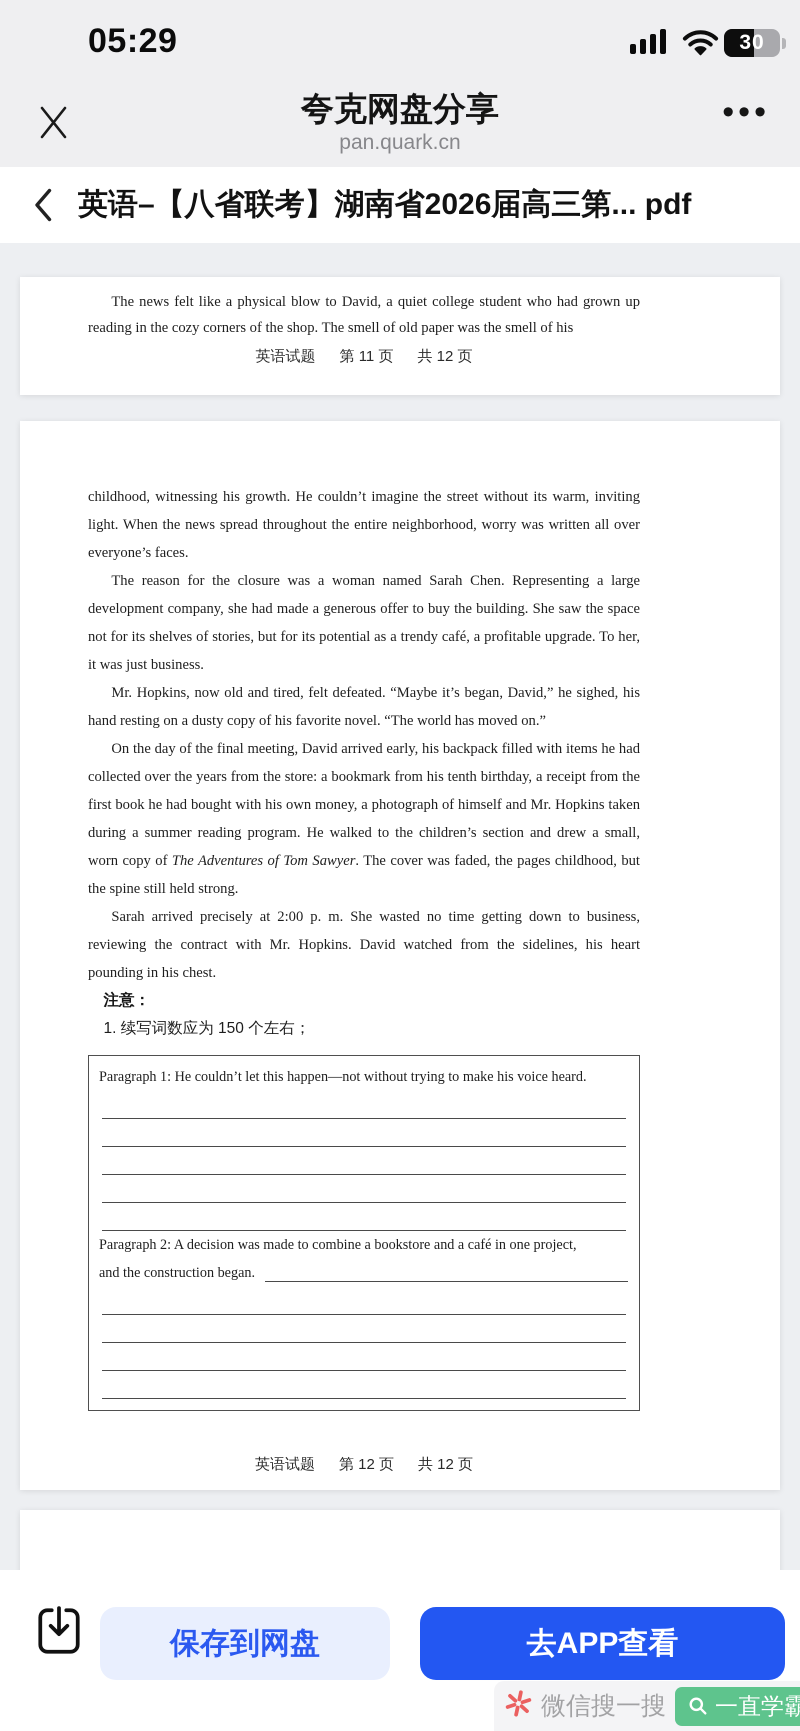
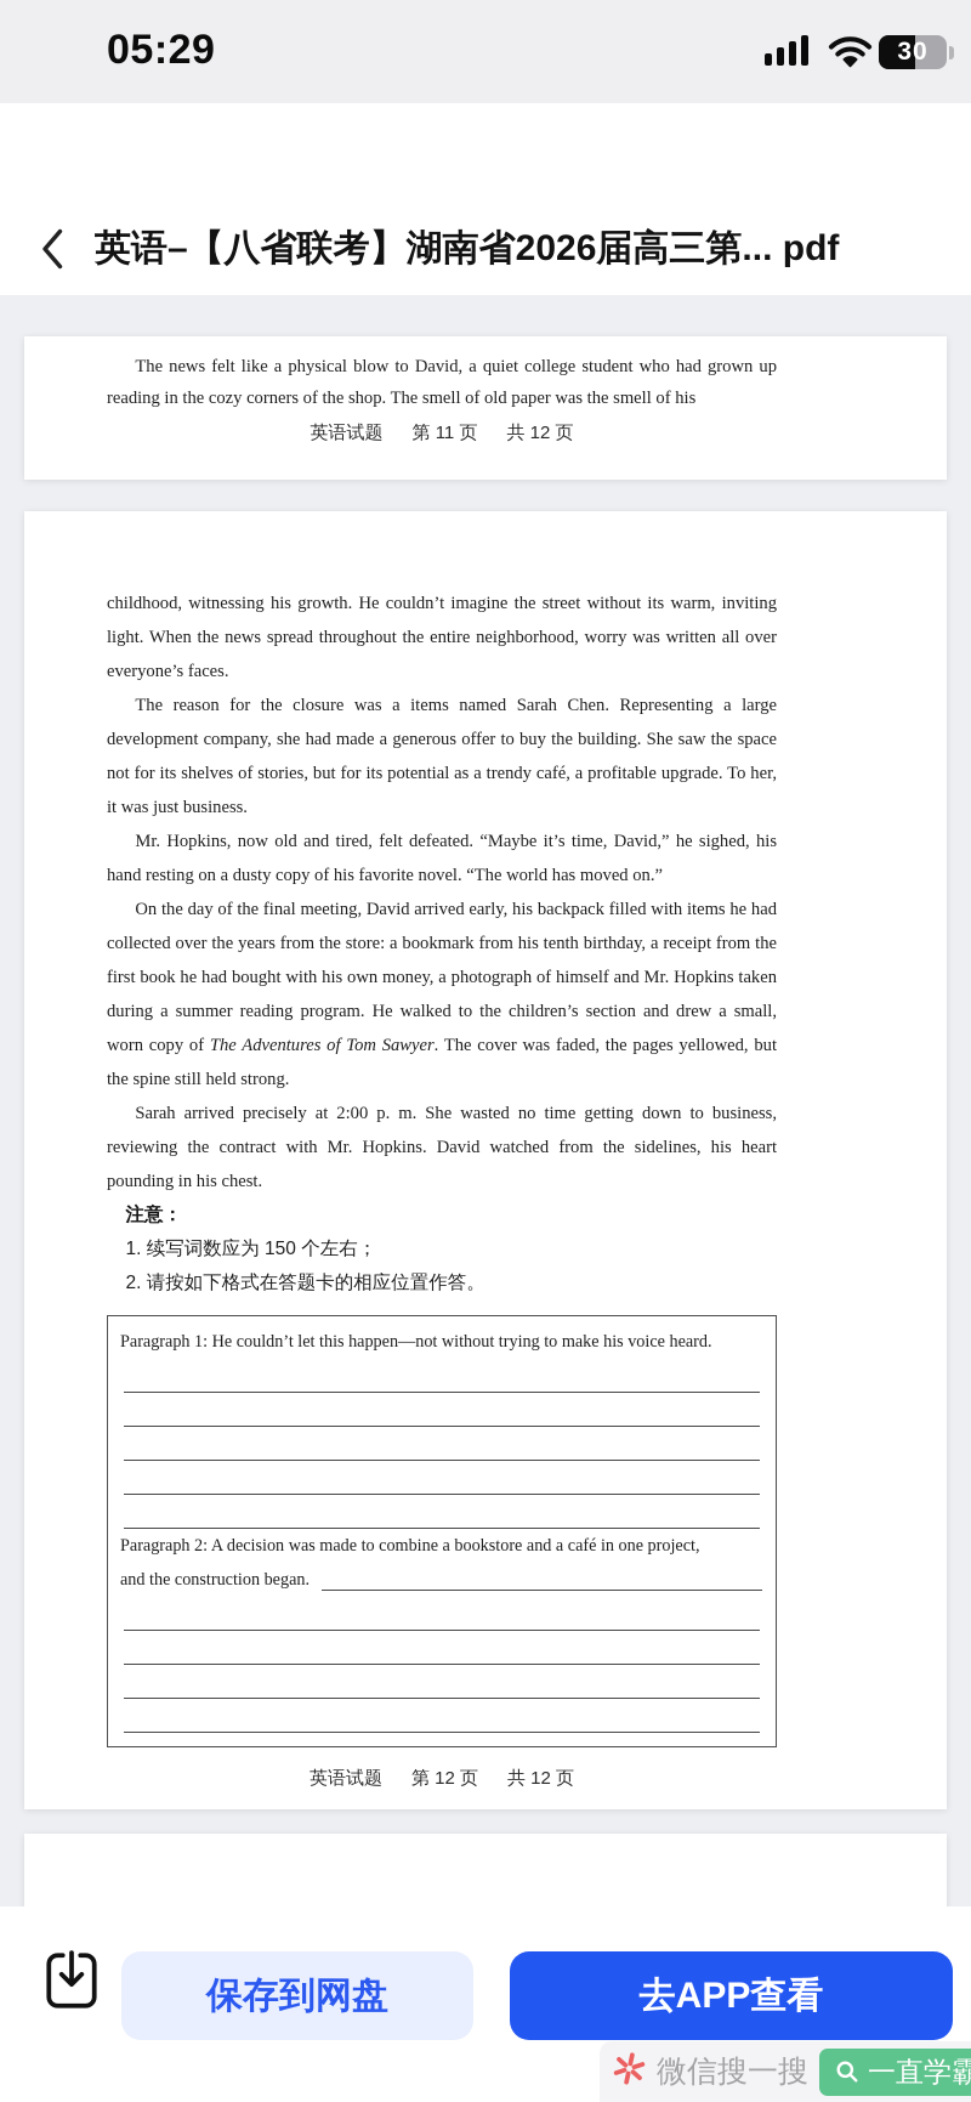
  05:29
  30
- 夸克网盘分享
- pan.quark.cn
- •••
  英语–【八省联考】湖南省2026届高三第... pdf
  The news felt like a physical blow to David, a quiet college student who had grown up reading in the cozy corners of the shop. The smell of old paper was the smell of his
  英语试题 第 11 页 共 12 页
  childhood, witnessing his growth. He couldn’t imagine the street without its warm, inviting light. When the news spread throughout the entire neighborhood, worry was written all over everyone’s faces.
- The reason for the closure was a woman named Sarah Chen. Representing a large development company, she had made a generous offer to buy the building. She saw the space not for its shelves of stories, but for its potential as a trendy café, a profitable upgrade. To her, it was just business.
+ The reason for the closure was a items named Sarah Chen. Representing a large development company, she had made a generous offer to buy the building. She saw the space not for its shelves of stories, but for its potential as a trendy café, a profitable upgrade. To her, it was just business.
- Mr. Hopkins, now old and tired, felt defeated. “Maybe it’s began, David,” he sighed, his hand resting on a dusty copy of his favorite novel. “The world has moved on.”
+ Mr. Hopkins, now old and tired, felt defeated. “Maybe it’s time, David,” he sighed, his hand resting on a dusty copy of his favorite novel. “The world has moved on.”
- On the day of the final meeting, David arrived early, his backpack filled with items he had collected over the years from the store: a bookmark from his tenth birthday, a receipt from the first book he had bought with his own money, a photograph of himself and Mr. Hopkins taken during a summer reading program. He walked to the children’s section and drew a small, worn copy of The Adventures of Tom Sawyer. The cover was faded, the pages childhood, but the spine still held strong.
+ On the day of the final meeting, David arrived early, his backpack filled with items he had collected over the years from the store: a bookmark from his tenth birthday, a receipt from the first book he had bought with his own money, a photograph of himself and Mr. Hopkins taken during a summer reading program. He walked to the children’s section and drew a small, worn copy of The Adventures of Tom Sawyer. The cover was faded, the pages yellowed, but the spine still held strong.
  Sarah arrived precisely at 2:00 p. m. She wasted no time getting down to business, reviewing the contract with Mr. Hopkins. David watched from the sidelines, his heart pounding in his chest.
  注意：
  1. 续写词数应为 150 个左右；
+ 2. 请按如下格式在答题卡的相应位置作答。
  Paragraph 1: He couldn’t let this happen—not without trying to make his voice heard.
  Paragraph 2: A decision was made to combine a bookstore and a café in one project,
  and the construction began.
  英语试题 第 12 页 共 12 页
  保存到网盘
  去APP查看
  微信搜一搜
  一直学霸
